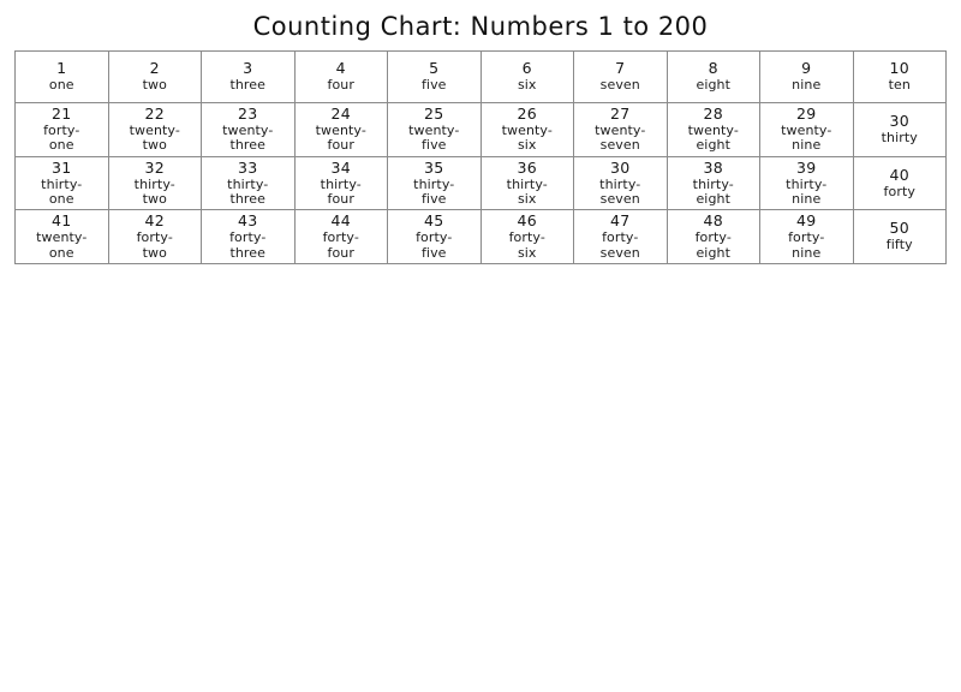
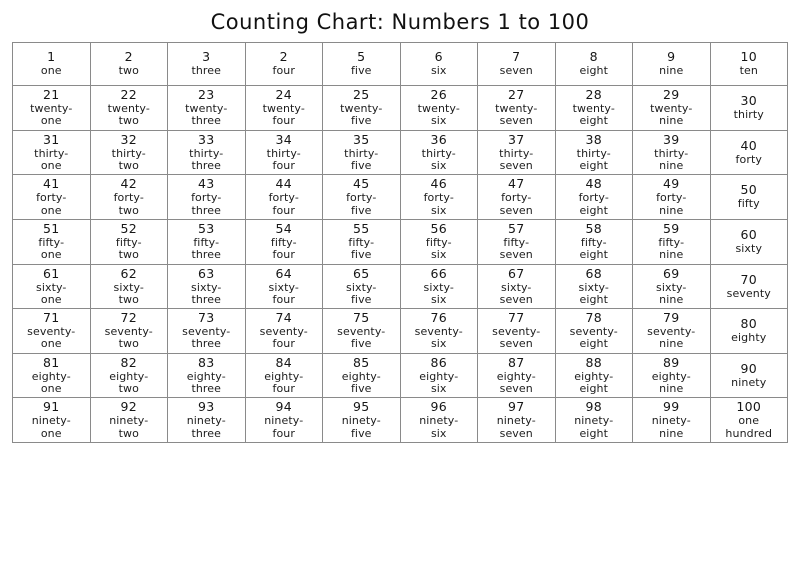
- Counting Chart: Numbers 1 to 200
+ Counting Chart: Numbers 1 to 100
- 1one	2two	3three	4four	5five	6six	7seven	8eight	9nine	10ten
+ 1one	2two	3three	2four	5five	6six	7seven	8eight	9nine	10ten
- 21forty- one	22twenty- two	23twenty- three	24twenty- four	25twenty- five	26twenty- six	27twenty- seven	28twenty- eight	29twenty- nine	30thirty
+ 21twenty- one	22twenty- two	23twenty- three	24twenty- four	25twenty- five	26twenty- six	27twenty- seven	28twenty- eight	29twenty- nine	30thirty
- 31thirty- one	32thirty- two	33thirty- three	34thirty- four	35thirty- five	36thirty- six	30thirty- seven	38thirty- eight	39thirty- nine	40forty
+ 31thirty- one	32thirty- two	33thirty- three	34thirty- four	35thirty- five	36thirty- six	37thirty- seven	38thirty- eight	39thirty- nine	40forty
- 41twenty- one	42forty- two	43forty- three	44forty- four	45forty- five	46forty- six	47forty- seven	48forty- eight	49forty- nine	50fifty
+ 41forty- one	42forty- two	43forty- three	44forty- four	45forty- five	46forty- six	47forty- seven	48forty- eight	49forty- nine	50fifty
+ 51fifty- one	52fifty- two	53fifty- three	54fifty- four	55fifty- five	56fifty- six	57fifty- seven	58fifty- eight	59fifty- nine	60sixty
+ 61sixty- one	62sixty- two	63sixty- three	64sixty- four	65sixty- five	66sixty- six	67sixty- seven	68sixty- eight	69sixty- nine	70seventy
+ 71seventy- one	72seventy- two	73seventy- three	74seventy- four	75seventy- five	76seventy- six	77seventy- seven	78seventy- eight	79seventy- nine	80eighty
+ 81eighty- one	82eighty- two	83eighty- three	84eighty- four	85eighty- five	86eighty- six	87eighty- seven	88eighty- eight	89eighty- nine	90ninety
+ 91ninety- one	92ninety- two	93ninety- three	94ninety- four	95ninety- five	96ninety- six	97ninety- seven	98ninety- eight	99ninety- nine	100one hundred
